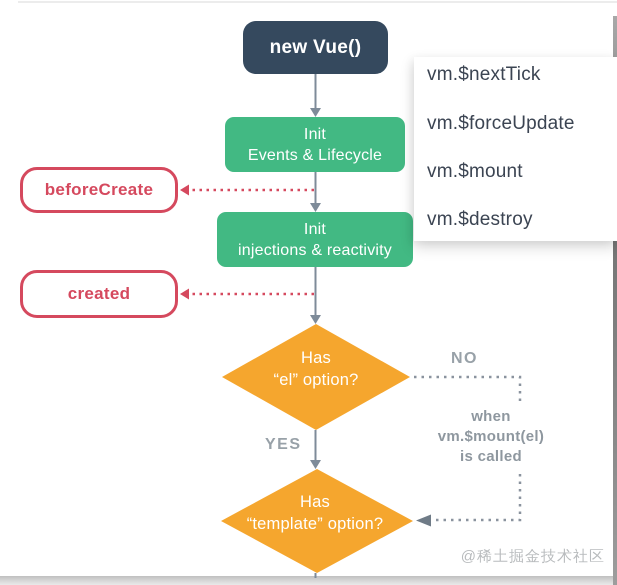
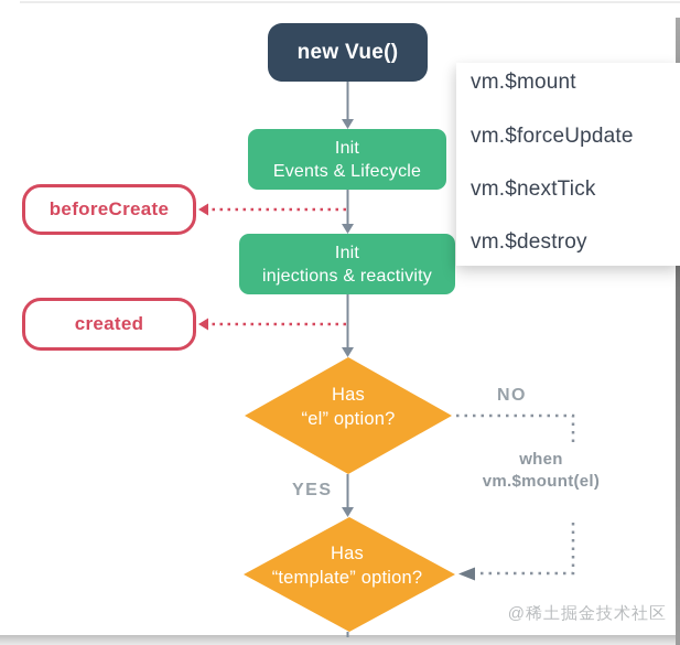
  new Vue()
  Init
  Events & Lifecycle
  Init
  injections & reactivity
  beforeCreate
  created
  Has
  “el” option?
  Has
  “template” option?
  NO
  YES
  when
  vm.$mount(el)
- is called
- vm.$nextTick
+ vm.$mount
  vm.$forceUpdate
- vm.$mount
+ vm.$nextTick
  vm.$destroy
  @稀土掘金技术社区
